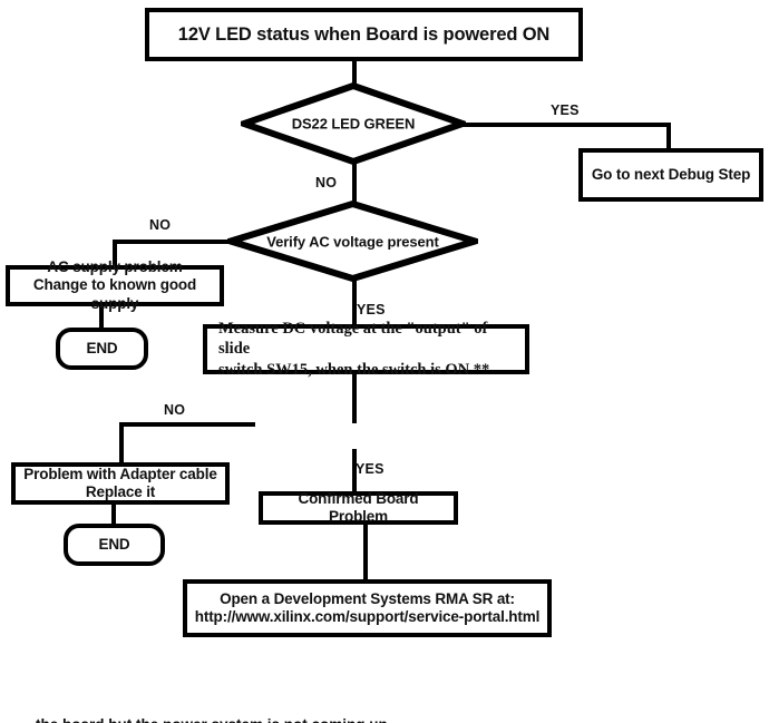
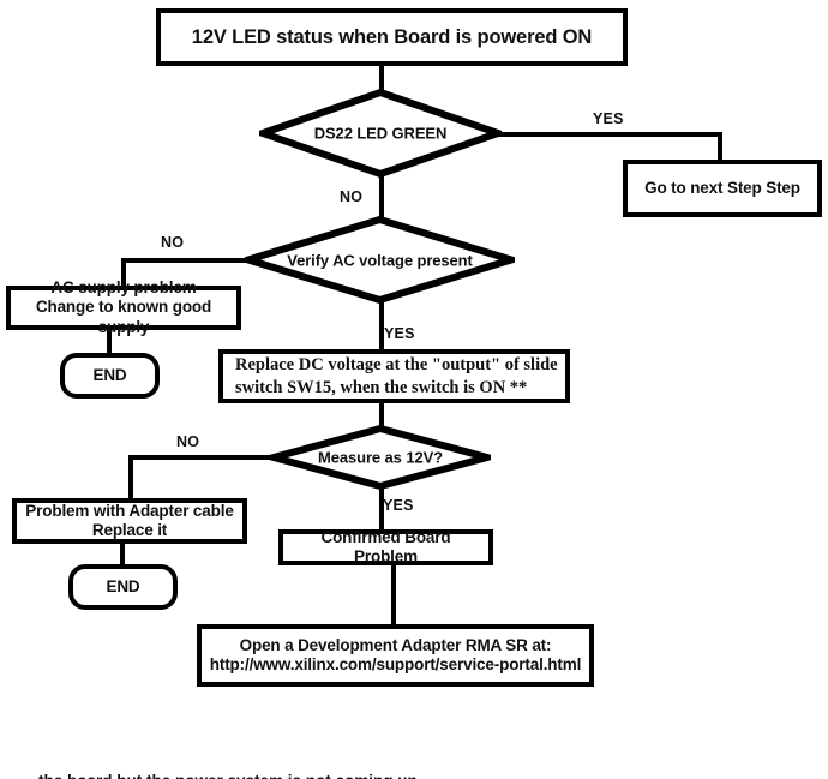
  12V LED status when Board is powered ON
  DS22 LED GREEN
- Go to next Debug Step
+ Go to next Step Step
  Verify AC voltage present
  AC supply problem
  Change to known good supply
  END
- Measure DC voltage at the "output" of slide
+ Replace DC voltage at the "output" of slide
  switch SW15, when the switch is ON **
+ Measure as 12V?
  Problem with Adapter cable
  Replace it
  END
  Confirmed Board Problem
- Open a Development Systems RMA SR at:
+ Open a Development Adapter RMA SR at:
  http://www.xilinx.com/support/service-portal.html
  YES
  NO
  NO
  YES
  NO
  YES
